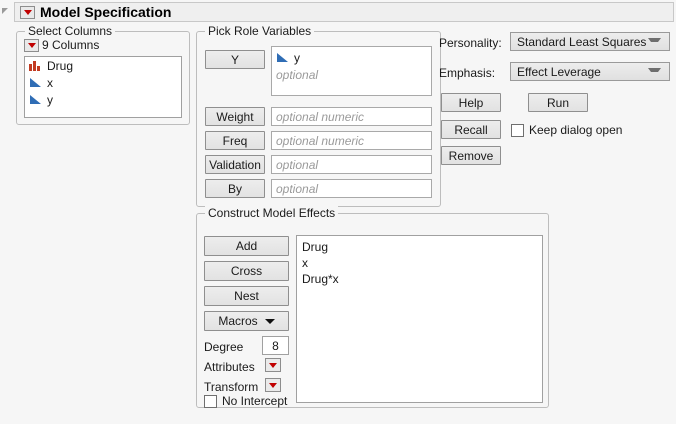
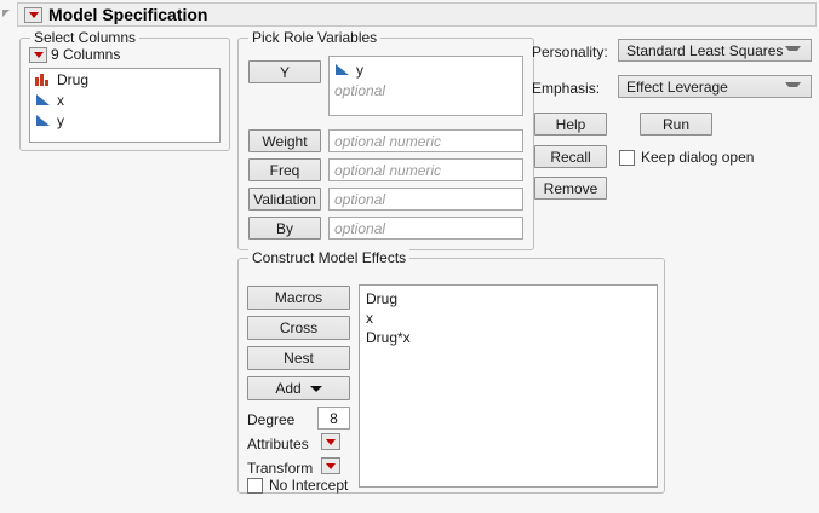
  Model Specification
  Select Columns
  9 Columns
  Drug
  x
  y
  Pick Role Variables
  Y
  y
  optional
  Weight
  optional numeric
  Freq
  optional numeric
  Validation
  optional
  By
  optional
  Personality:
  Standard Least Squares
  Emphasis:
  Effect Leverage
  Help
  Run
  Recall
  Keep dialog open
  Remove
  Construct Model Effects
- Add
+ Macros
  Cross
  Nest
- Macros
+ Add
  Degree
  8
  Attributes
  Transform
  No Intercept
  Drug
  x
  Drug*x
